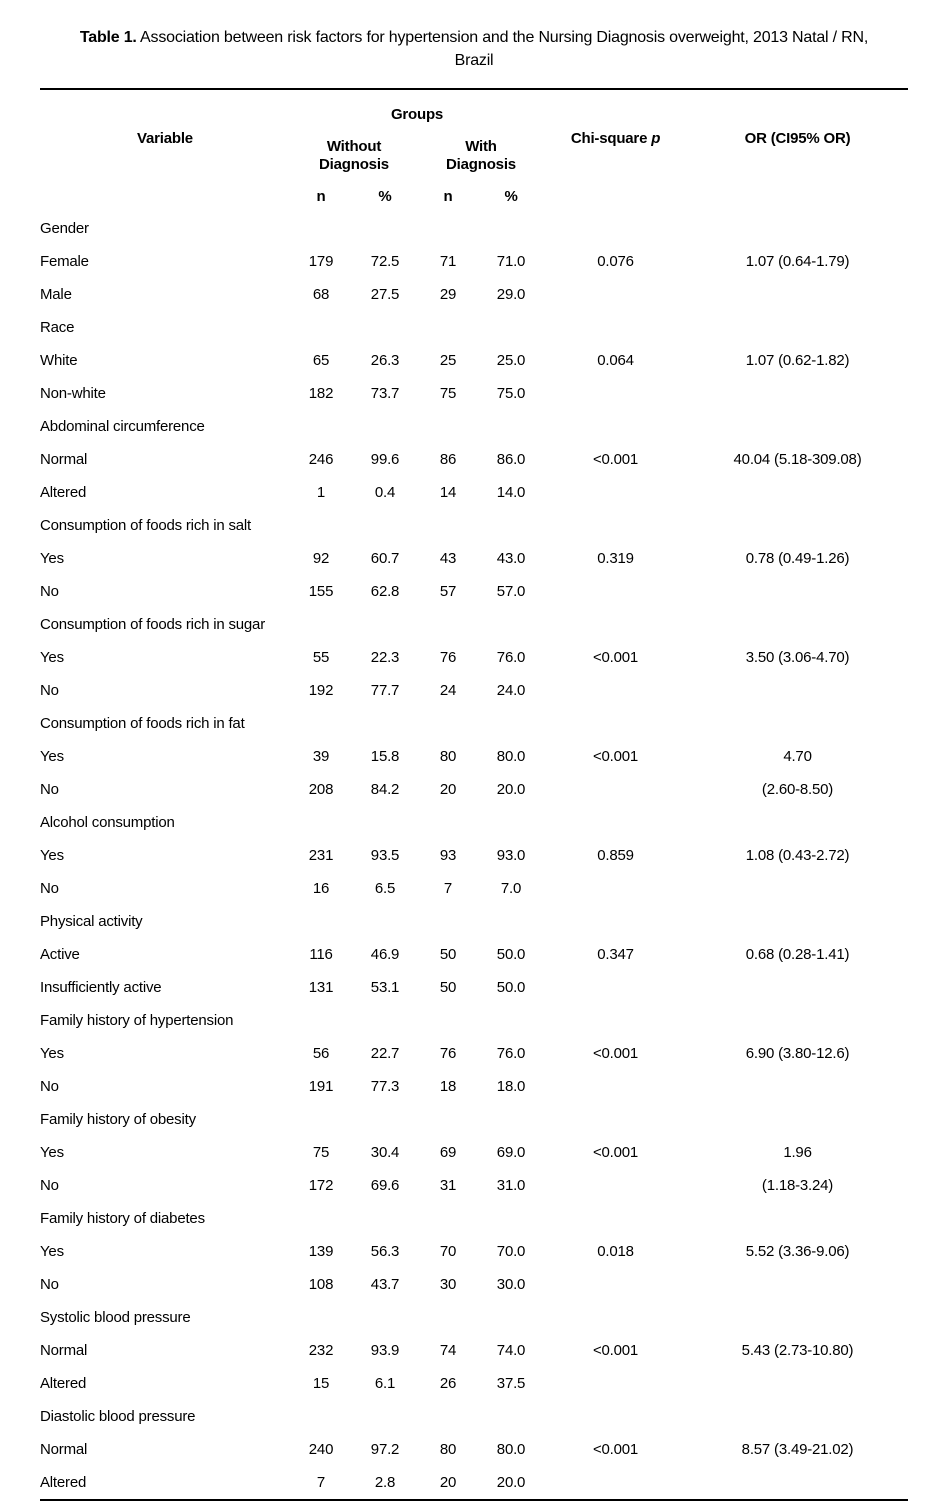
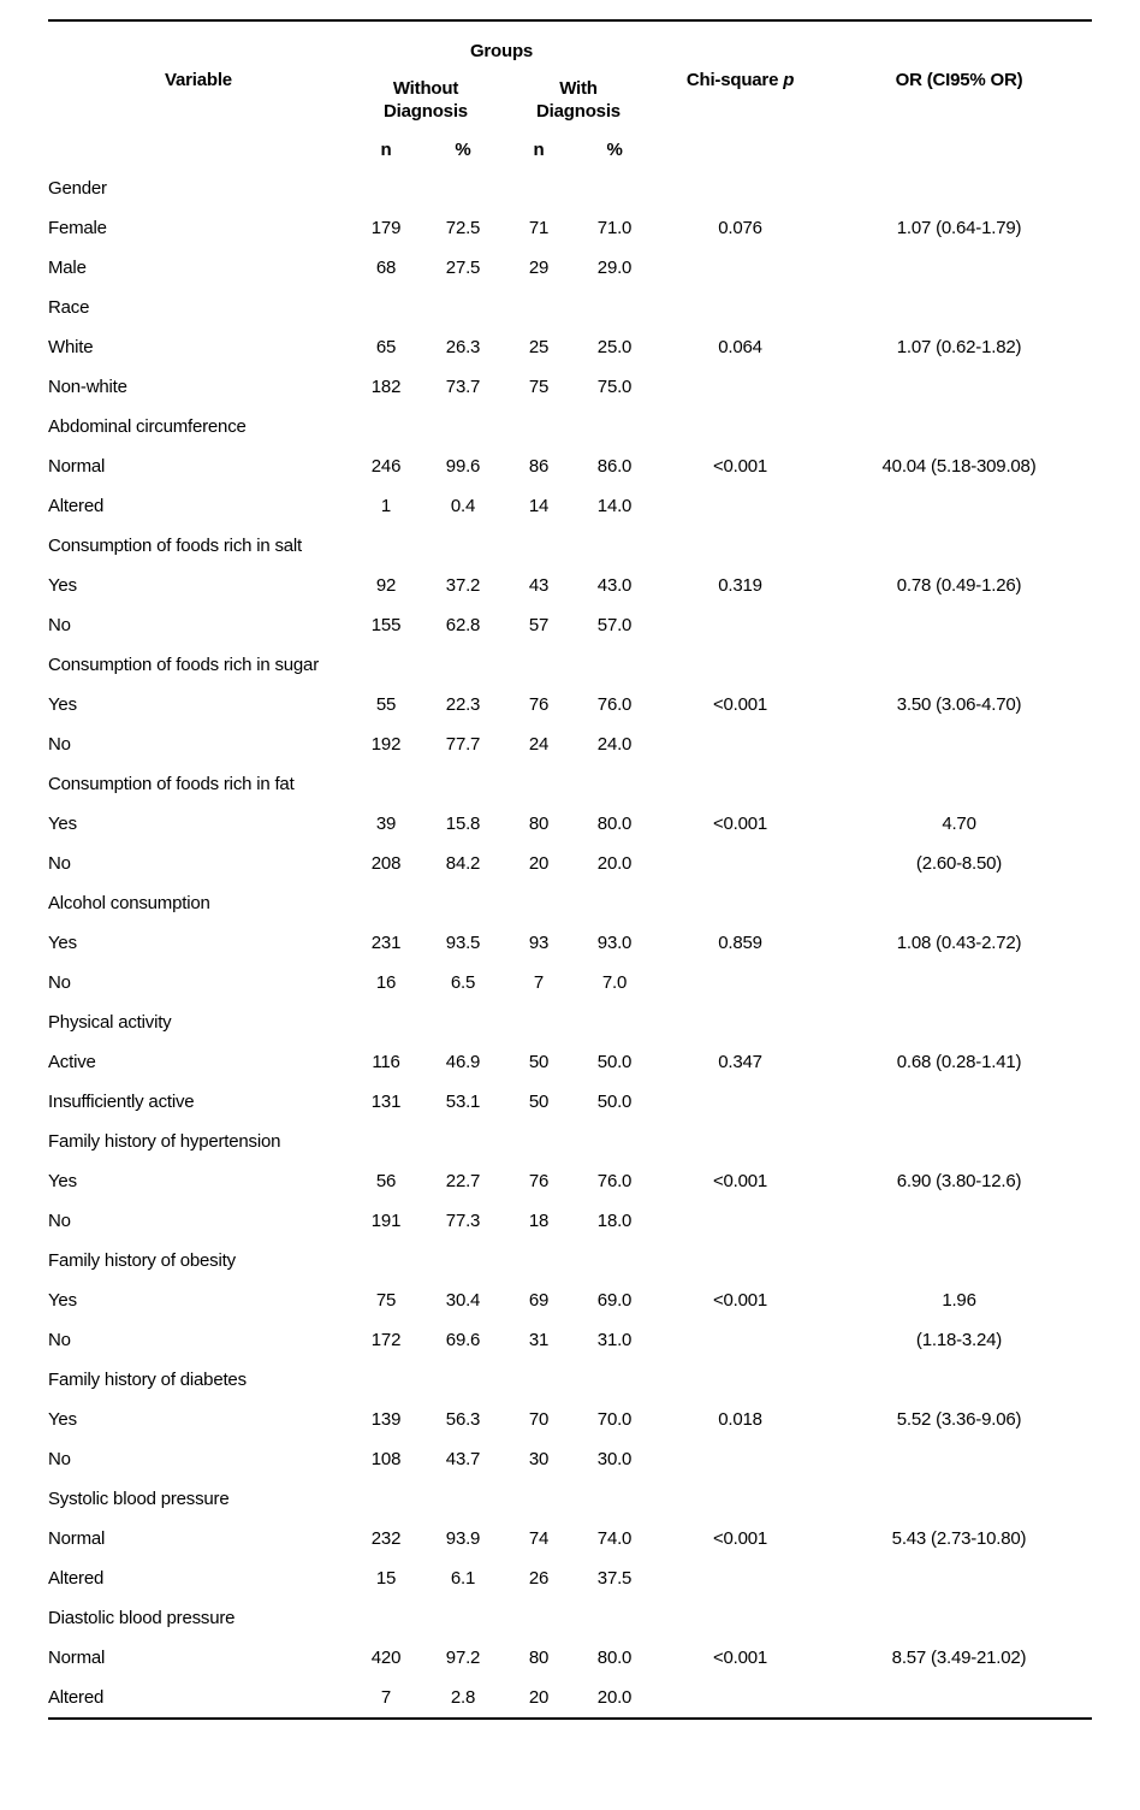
- Table 1. Association between risk factors for hypertension and the Nursing Diagnosis overweight, 2013 Natal / RN, Brazil
  Variable	Groups	Chi-square p	OR (CI95% OR)
  Without Diagnosis	With Diagnosis
  	n	%	n	%
  Gender
  Female	179	72.5	71	71.0	0.076	1.07 (0.64-1.79)
  Male	68	27.5	29	29.0
  Race
  White	65	26.3	25	25.0	0.064	1.07 (0.62-1.82)
  Non-white	182	73.7	75	75.0
  Abdominal circumference
  Normal	246	99.6	86	86.0	<0.001	40.04 (5.18-309.08)
  Altered	1	0.4	14	14.0
  Consumption of foods rich in salt
- Yes	92	60.7	43	43.0	0.319	0.78 (0.49-1.26)
+ Yes	92	37.2	43	43.0	0.319	0.78 (0.49-1.26)
  No	155	62.8	57	57.0
  Consumption of foods rich in sugar
  Yes	55	22.3	76	76.0	<0.001	3.50 (3.06-4.70)
  No	192	77.7	24	24.0
  Consumption of foods rich in fat
  Yes	39	15.8	80	80.0	<0.001	4.70
  No	208	84.2	20	20.0		(2.60-8.50)
  Alcohol consumption
  Yes	231	93.5	93	93.0	0.859	1.08 (0.43-2.72)
  No	16	6.5	7	7.0
  Physical activity
  Active	116	46.9	50	50.0	0.347	0.68 (0.28-1.41)
  Insufficiently active	131	53.1	50	50.0
  Family history of hypertension
  Yes	56	22.7	76	76.0	<0.001	6.90 (3.80-12.6)
  No	191	77.3	18	18.0
  Family history of obesity
  Yes	75	30.4	69	69.0	<0.001	1.96
  No	172	69.6	31	31.0		(1.18-3.24)
  Family history of diabetes
  Yes	139	56.3	70	70.0	0.018	5.52 (3.36-9.06)
  No	108	43.7	30	30.0
  Systolic blood pressure
  Normal	232	93.9	74	74.0	<0.001	5.43 (2.73-10.80)
  Altered	15	6.1	26	37.5
  Diastolic blood pressure
- Normal	240	97.2	80	80.0	<0.001	8.57 (3.49-21.02)
+ Normal	420	97.2	80	80.0	<0.001	8.57 (3.49-21.02)
  Altered	7	2.8	20	20.0
